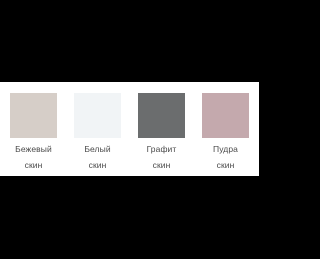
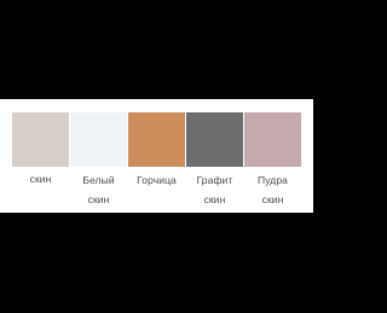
- Бежевый
  скин
  Белый
  скин
+ Горчица
  Графит
  скин
  Пудра
  скин
